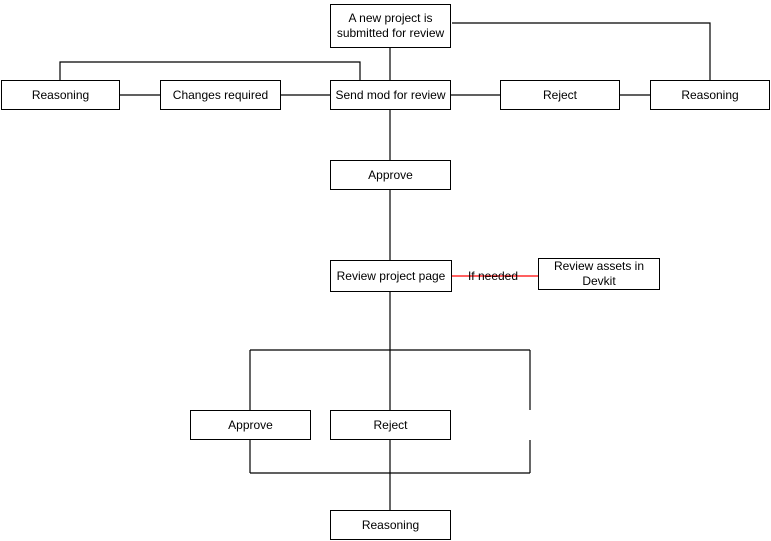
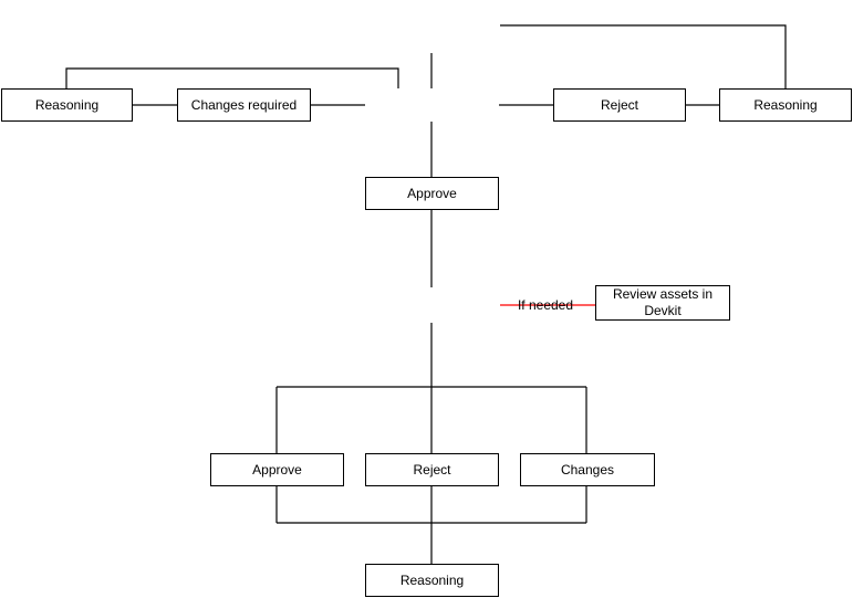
- A new project is submitted for review
  Reasoning
  Changes required
- Send mod for review
  Reject
  Reasoning
  Approve
- Review project page
  Review assets in Devkit
  Approve
  Reject
+ Changes
  Reasoning
  If needed
